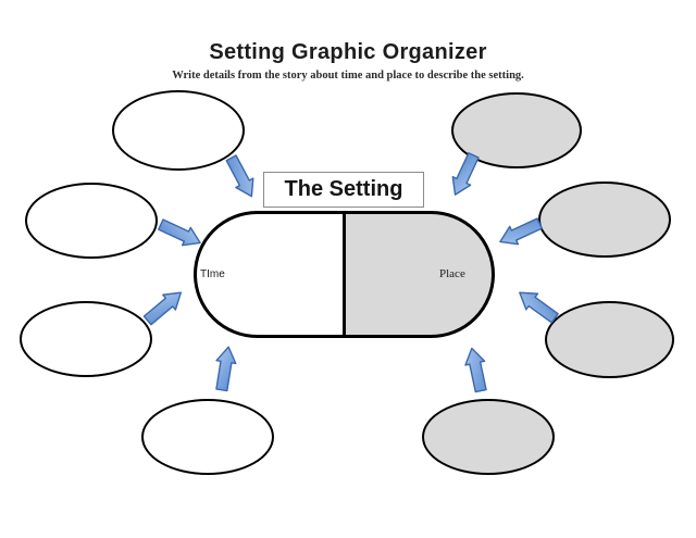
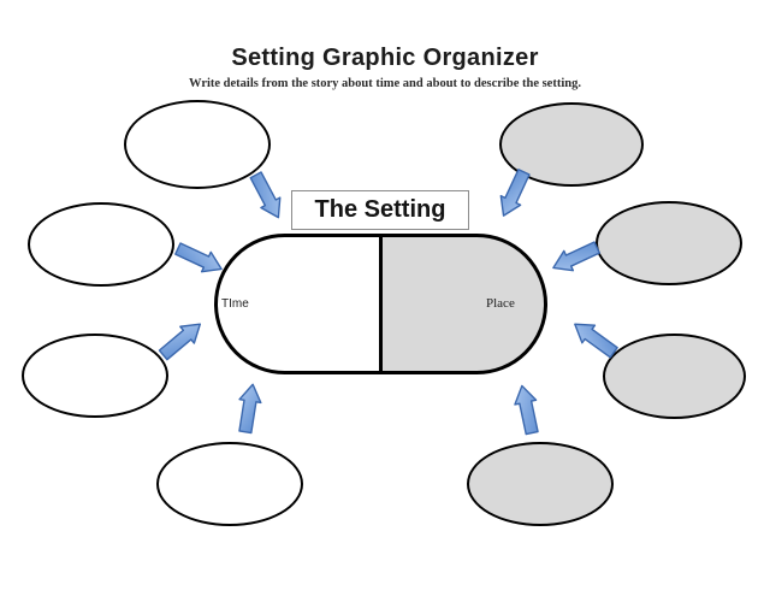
  Setting Graphic Organizer
- Write details from the story about time and place to describe the setting.
+ Write details from the story about time and about to describe the setting.
  The Setting
  TIme
  Place
